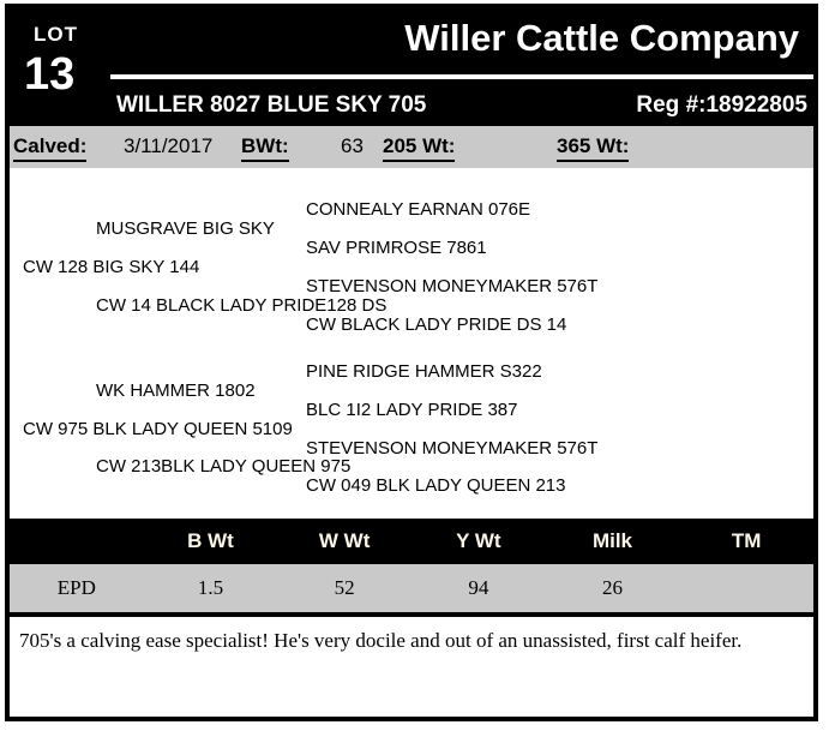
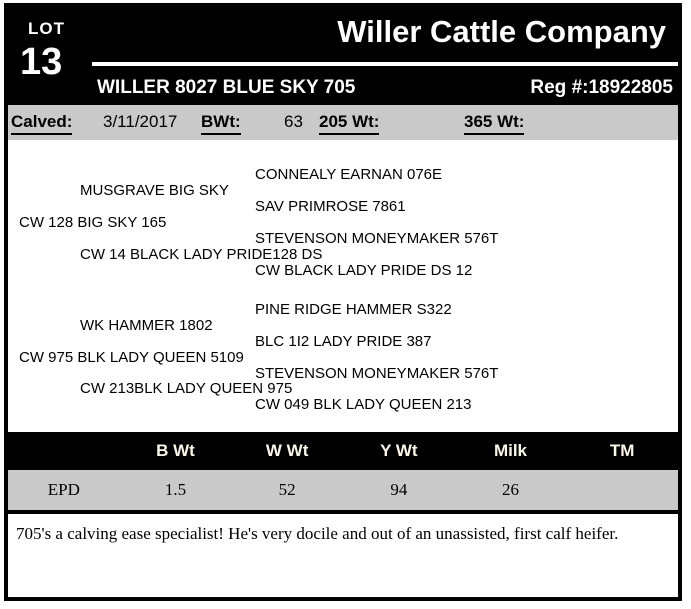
  LOT
  13
  Willer Cattle Company
  WILLER 8027 BLUE SKY 705
  Reg #:18922805
  Calved:
  3/11/2017
  BWt:
  63
  205 Wt:
  365 Wt:
  CONNEALY EARNAN 076E
  MUSGRAVE BIG SKY
  SAV PRIMROSE 7861
- CW 128 BIG SKY 144
+ CW 128 BIG SKY 165
  STEVENSON MONEYMAKER 576T
  CW 14 BLACK LADY PRIDE128 DS
- CW BLACK LADY PRIDE DS 14
+ CW BLACK LADY PRIDE DS 12
  PINE RIDGE HAMMER S322
  WK HAMMER 1802
  BLC 1I2 LADY PRIDE 387
  CW 975 BLK LADY QUEEN 5109
  STEVENSON MONEYMAKER 576T
  CW 213BLK LADY QUEEN 975
  CW 049 BLK LADY QUEEN 213
  B Wt
  W Wt
  Y Wt
  Milk
  TM
  EPD
  1.5
  52
  94
  26
  705's a calving ease specialist! He's very docile and out of an unassisted, first calf heifer.
